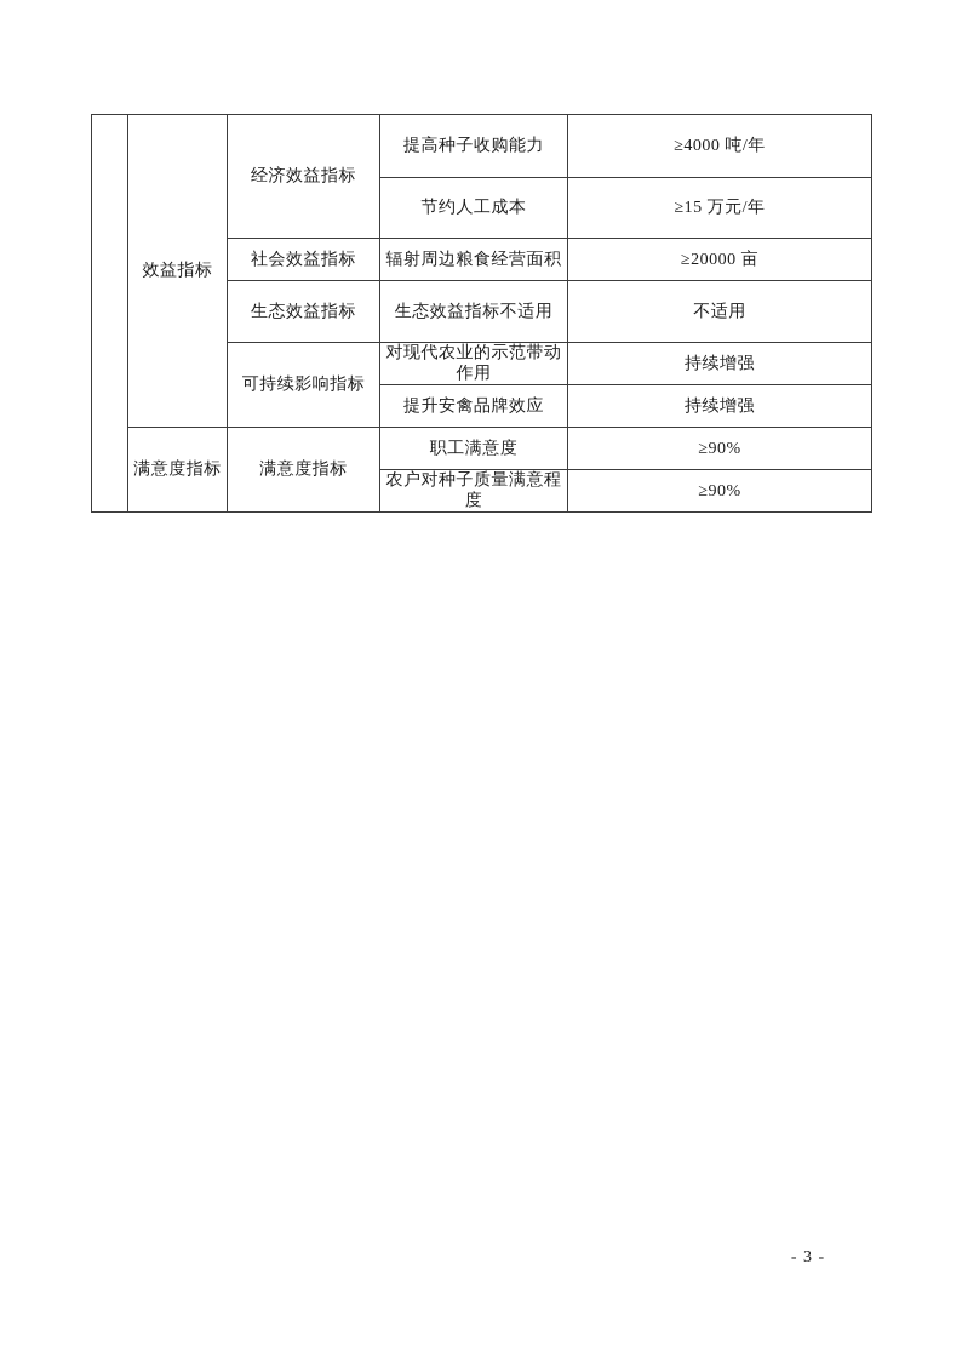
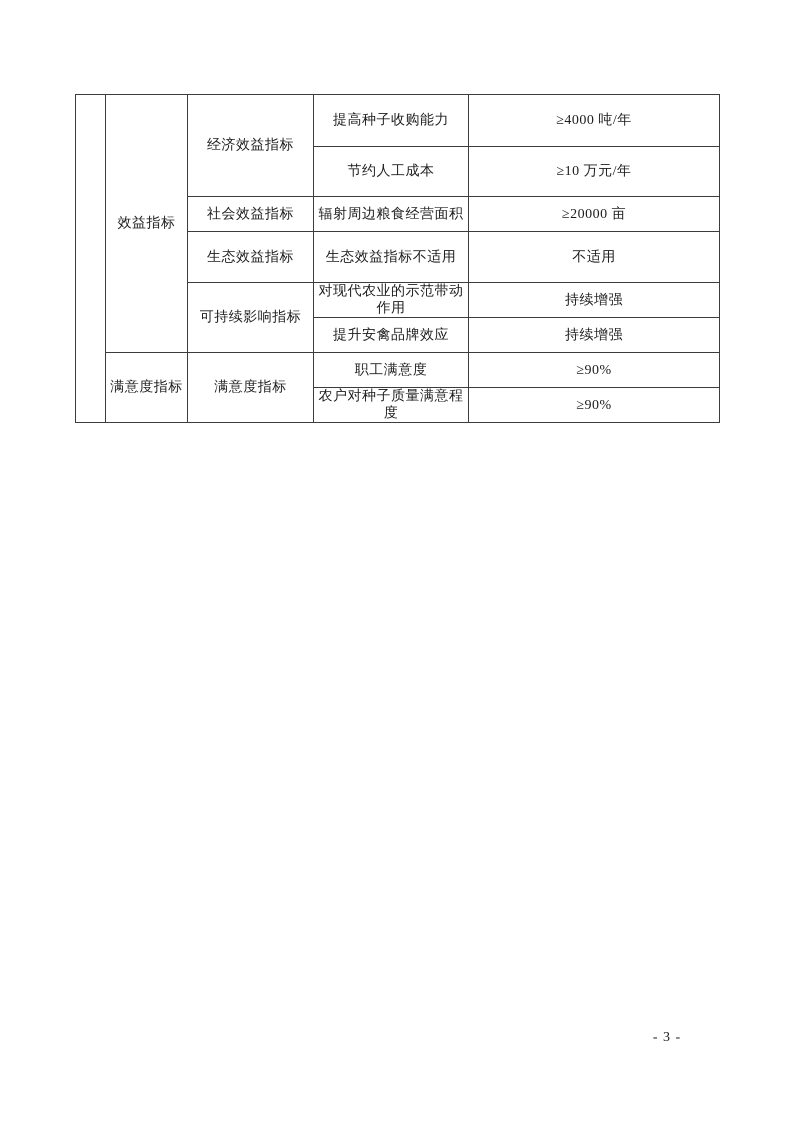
  	效益指标	经济效益指标	提高种子收购能力	≥4000 吨/年
- 节约人工成本	≥15 万元/年
+ 节约人工成本	≥10 万元/年
  社会效益指标	辐射周边粮食经营面积	≥20000 亩
  生态效益指标	生态效益指标不适用	不适用
  可持续影响指标	对现代农业的示范带动作用	持续增强
  提升安禽品牌效应	持续增强
  满意度指标	满意度指标	职工满意度	≥90%
  农户对种子质量满意程度	≥90%
  - 3 -
